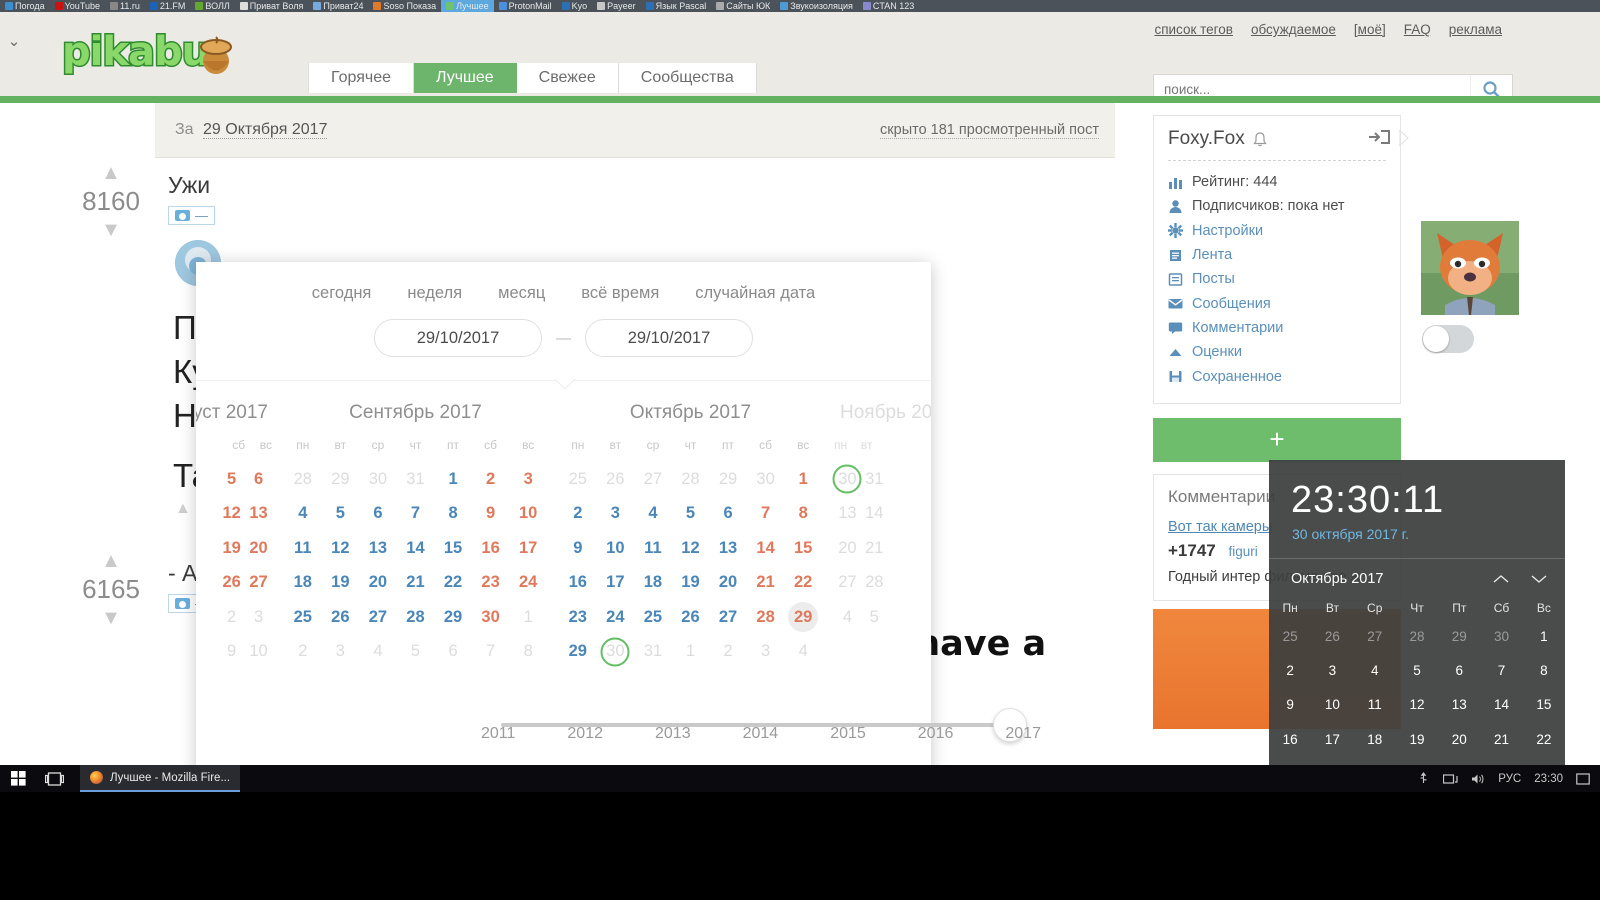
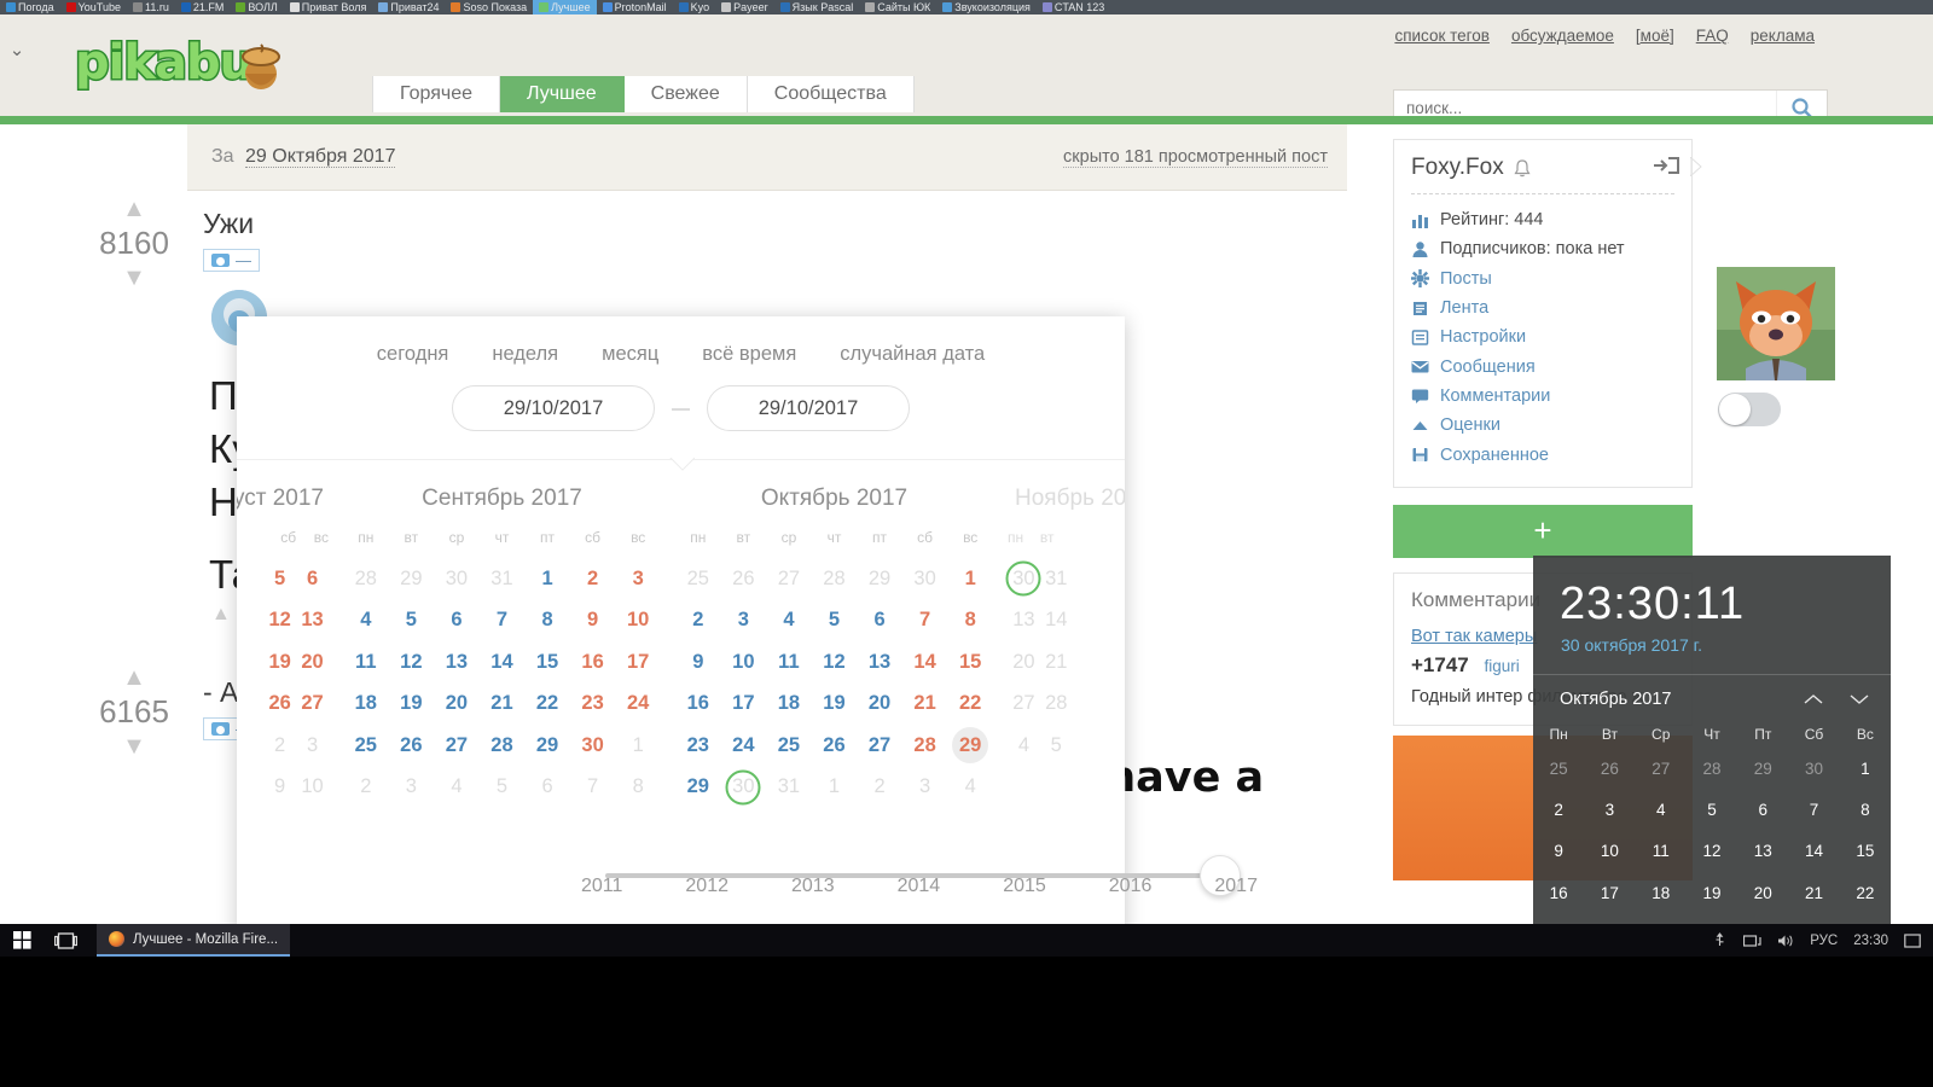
  Погода
  YouTube
  11.ru
  21.FM
  ВОЛЛ
  Приват Воля
  Приват24
  Soso Показа
  Лучшее
  ProtonMail
  Kyo
  Payeer
  Язык Pascal
  Сайты ЮК
  Звукоизоляция
  CTAN 123
  ⌄
  pikabu
  список тегов
  обсуждаемое
  [моё]
  FAQ
  реклама
  Горячее
  Лучшее
  Свежее
  Сообщества
  поиск...
  За 29 Октября 2017
  скрыто 181 просмотренный пост
  ▲
  8160
  ▼
  Ужи
  —
  ▲
  6165
  ▼
  - А
  Foxy.Fox
  Рейтинг: 444
  Подписчиков: пока нет
- Настройки
+ Посты
  Лента
- Посты
+ Настройки
  Сообщения
  Комментарии
  Оценки
  Сохраненное
  +
  Комментари
  Вот так камеры
  +1747 figuri
  сегодня
  неделя
  месяц
  всё время
  случайная дата
  29/10/2017
  —
  29/10/2017
  уст 2017
  					сб	вс
  					5	6
  					12	13
  					19	20
  					26	27
  					2	3
  					9	10
  Сентябрь 2017
  пн	вт	ср	чт	пт	сб	вс
  28	29	30	31	1	2	3
  4	5	6	7	8	9	10
  11	12	13	14	15	16	17
  18	19	20	21	22	23	24
  25	26	27	28	29	30	1
  2	3	4	5	6	7	8
  Октябрь 2017
  пн	вт	ср	чт	пт	сб	вс
  25	26	27	28	29	30	1
  2	3	4	5	6	7	8
  9	10	11	12	13	14	15
  16	17	18	19	20	21	22
  23	24	25	26	27	28	29
  29	30	31	1	2	3	4
  Ноябрь 20
  пн	вт
  30	31
  13	14
  20	21
  27	28
  4	5
  2011
  2012
  2013
  2014
  2015
  2016
  2017
  23:30:11
  30 октября 2017 г.
  Октябрь 2017
  Пн	Вт	Ср	Чт	Пт	Сб	Вс
  25	26	27	28	29	30	1
  2	3	4	5	6	7	8
  9	10	11	12	13	14	15
  16	17	18	19	20	21	22
  Лучшее - Mozilla Fire...
  РУС
  23:30
